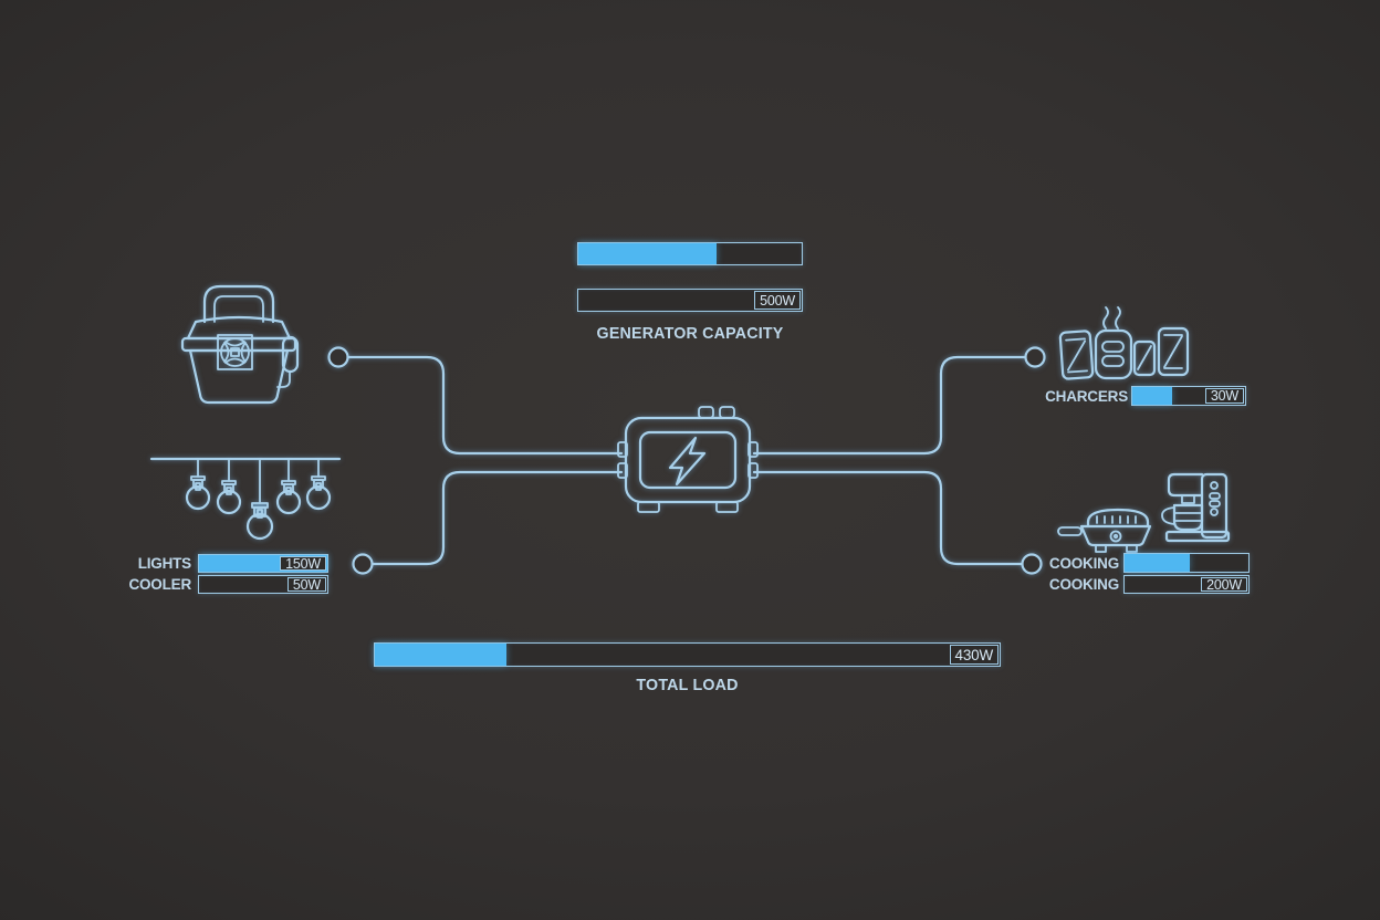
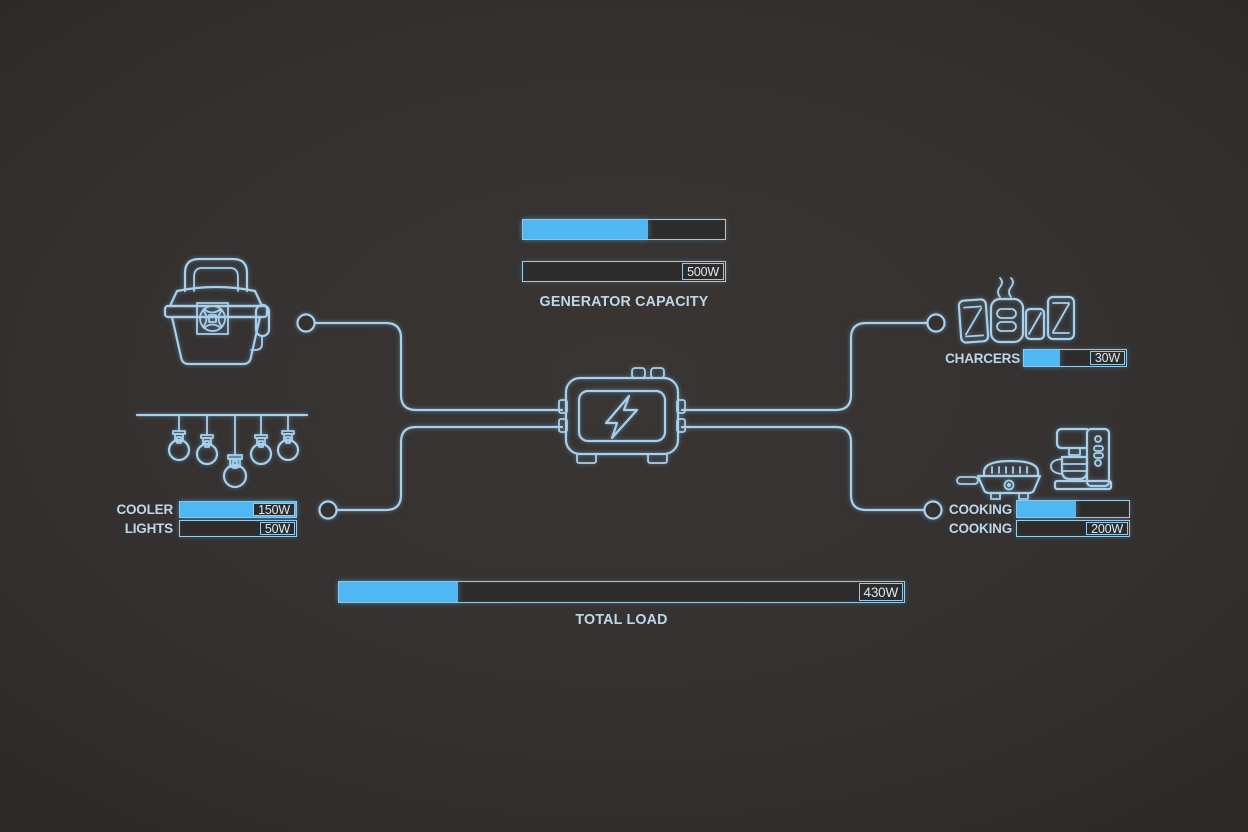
  500W
  GENERATOR CAPACITY
- LIGHTS
+ COOLER
  150W
- COOLER
+ LIGHTS
  50W
  CHARCERS
  30W
  COOKING
  COOKING
  200W
  430W
  TOTAL LOAD
